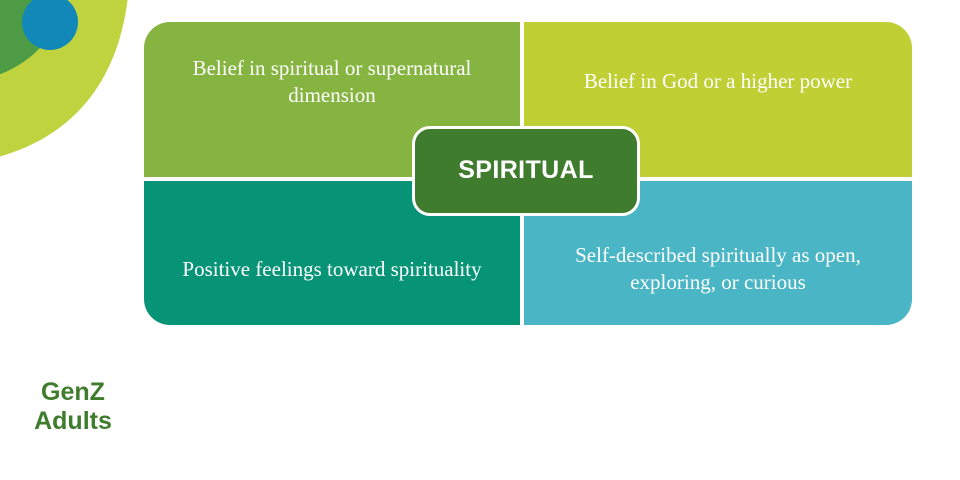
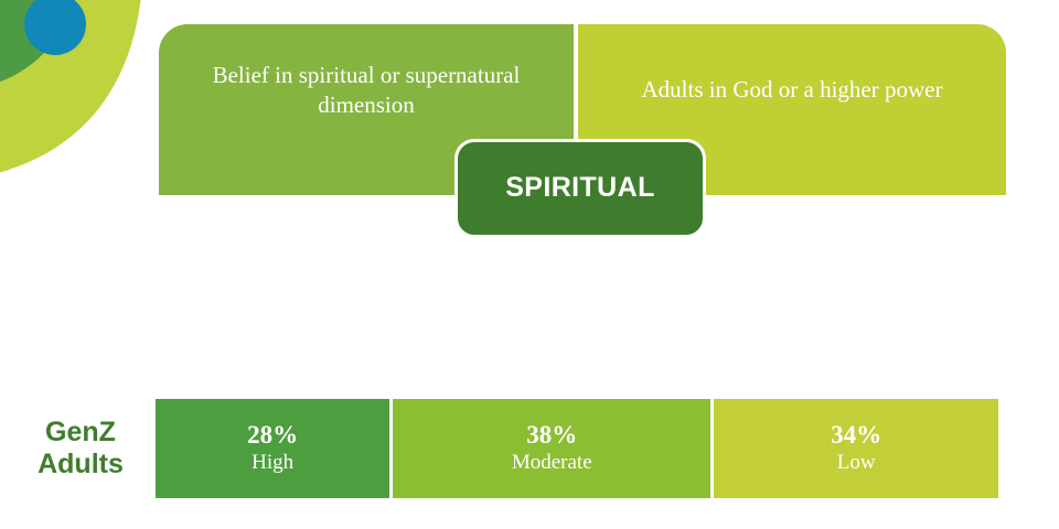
  Belief in spiritual or supernatural dimension
- Belief in God or a higher power
+ Adults in God or a higher power
- Positive feelings toward spirituality
- Self-described spiritually as open, exploring, or curious
  SPIRITUAL
  GenZ
  Adults
+ 28%
+ High
+ 38%
+ Moderate
+ 34%
+ Low
